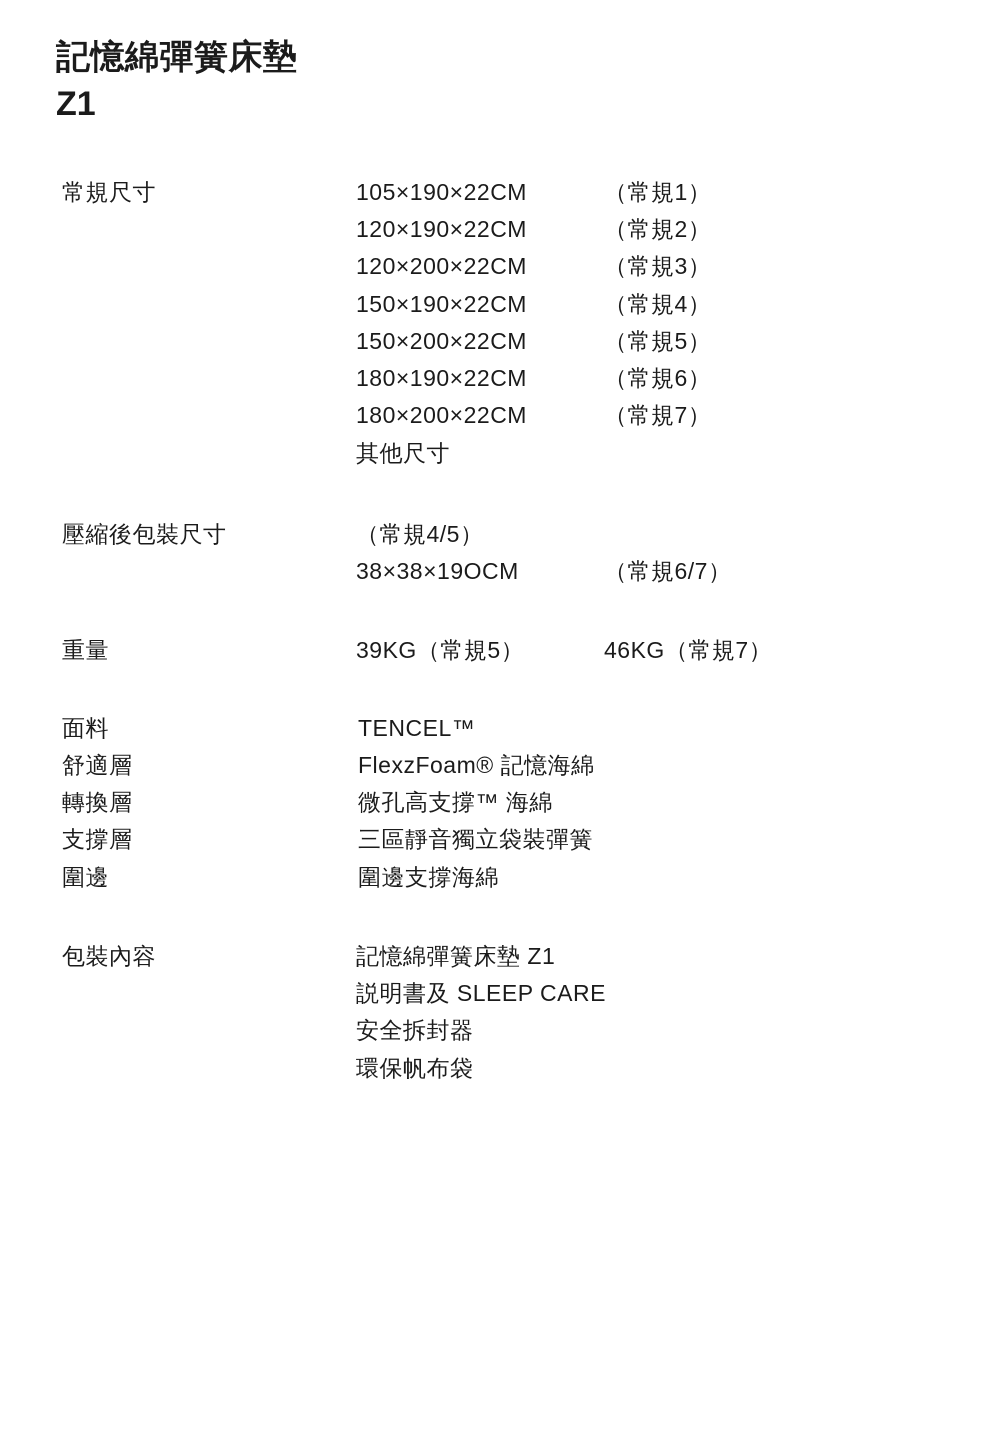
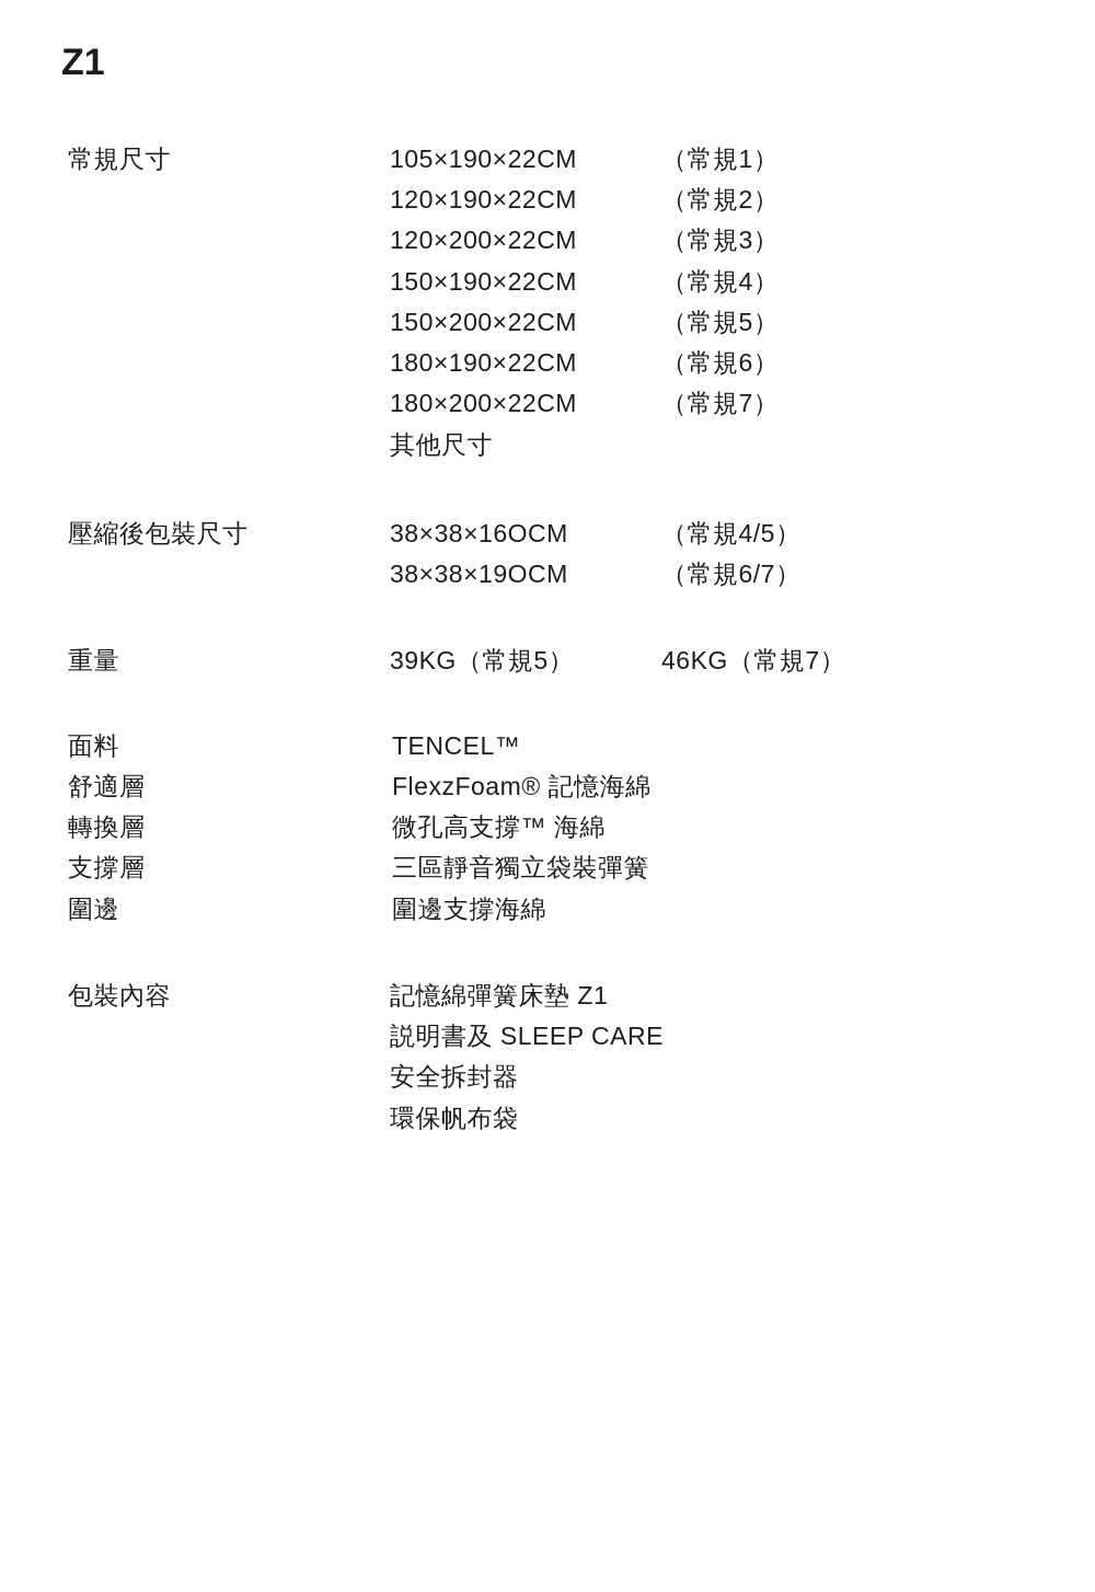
- 記憶綿彈簧床墊
  Z1
  常規尺寸
  105×190×22CM
  （常規1）
  120×190×22CM
  （常規2）
  120×200×22CM
  （常規3）
  150×190×22CM
  （常規4）
  150×200×22CM
  （常規5）
  180×190×22CM
  （常規6）
  180×200×22CM
  （常規7）
  其他尺寸
  壓縮後包裝尺寸
+ 38×38×16OCM
  （常規4/5）
  38×38×19OCM
  （常規6/7）
  重量
  39KG（常規5）
  46KG（常規7）
  面料
  舒適層
  轉換層
  支撐層
  圍邊
  TENCEL™
  FlexzFoam® 記憶海綿
  微孔高支撐™ 海綿
  三區靜音獨立袋裝彈簧
  圍邊支撐海綿
  包裝內容
  記憶綿彈簧床墊 Z1
  説明書及 SLEEP CARE
  安全拆封器
  環保帆布袋
